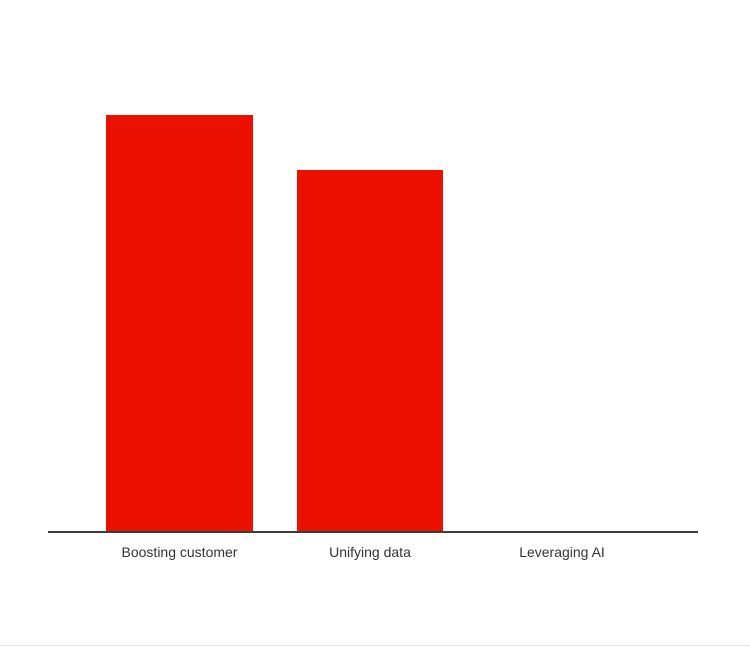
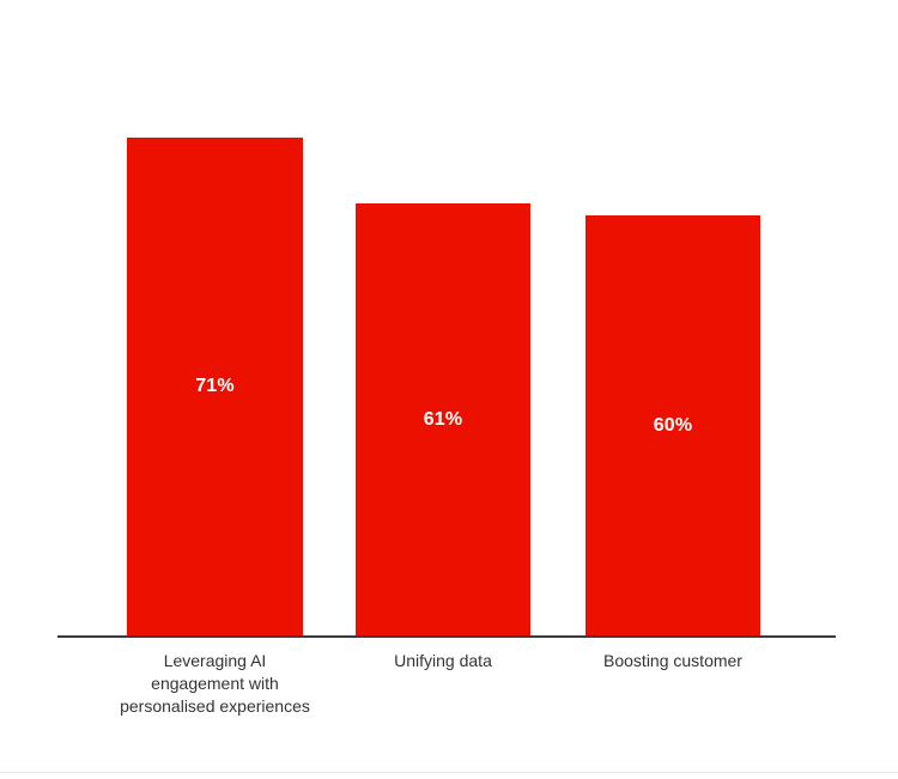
+ 71%
+ 61%
+ 60%
- Boosting customer
+ Leveraging AI
+ engagement with
+ personalised experiences
  Unifying data
- Leveraging AI
+ Boosting customer
